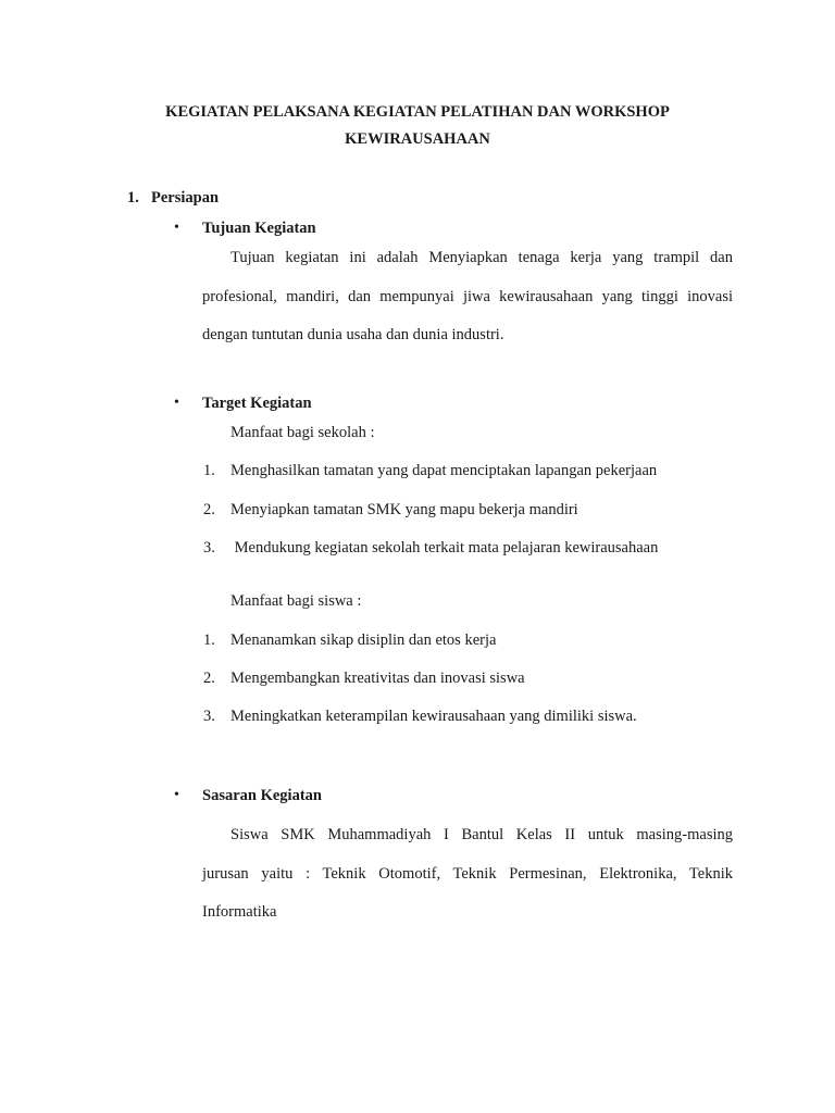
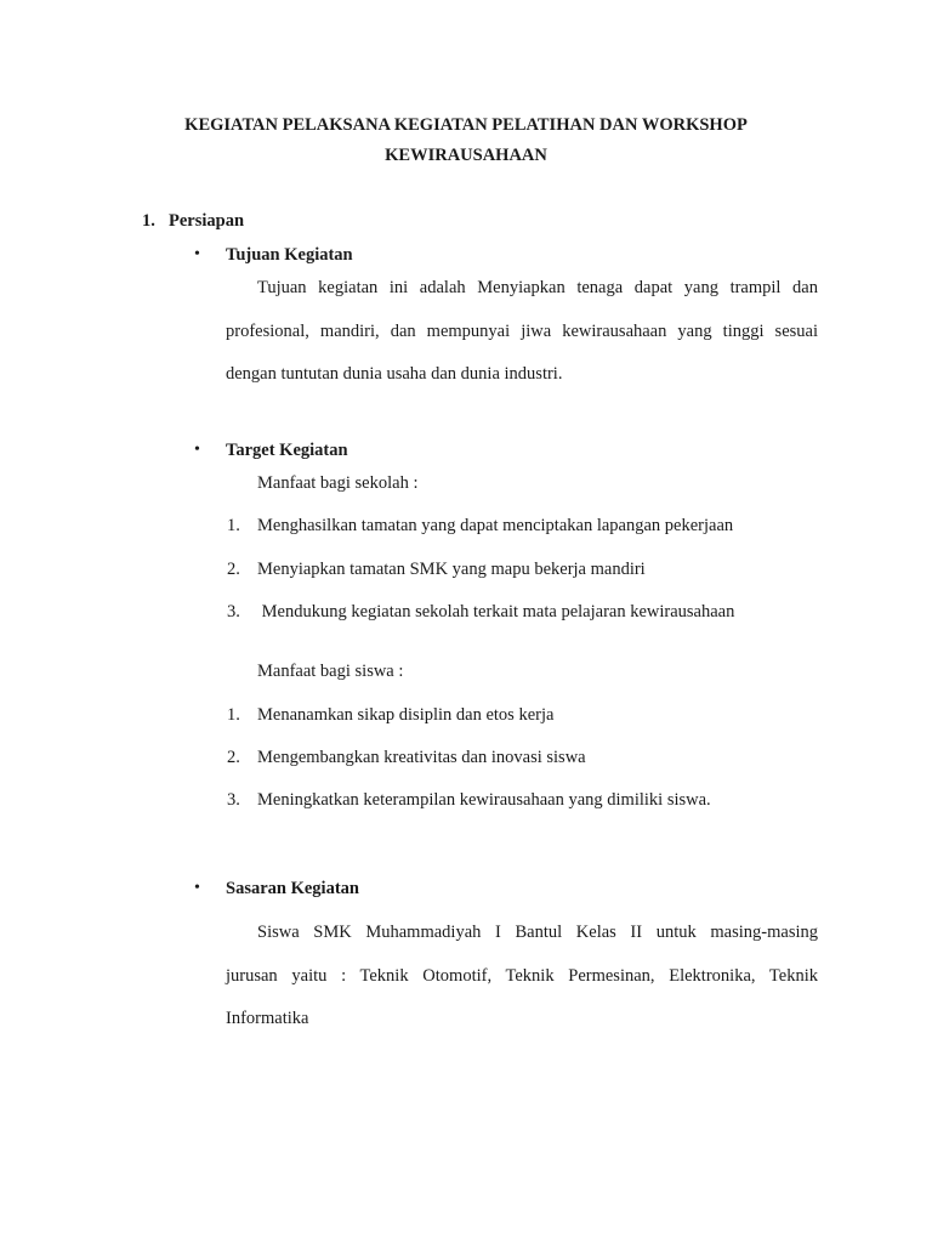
  KEGIATAN PELAKSANA KEGIATAN PELATIHAN DAN WORKSHOP
  KEWIRAUSAHAAN
  1.
  Persiapan
  •
  Tujuan Kegiatan
- Tujuan kegiatan ini adalah Menyiapkan tenaga kerja yang trampil dan
+ Tujuan kegiatan ini adalah Menyiapkan tenaga dapat yang trampil dan
- profesional, mandiri, dan mempunyai jiwa kewirausahaan yang tinggi inovasi
+ profesional, mandiri, dan mempunyai jiwa kewirausahaan yang tinggi sesuai
  dengan tuntutan dunia usaha dan dunia industri.
  •
  Target Kegiatan
  Manfaat bagi sekolah :
  1.
  Menghasilkan tamatan yang dapat menciptakan lapangan pekerjaan
  2.
  Menyiapkan tamatan SMK yang mapu bekerja mandiri
  3.
  Mendukung kegiatan sekolah terkait mata pelajaran kewirausahaan
  Manfaat bagi siswa :
  1.
  Menanamkan sikap disiplin dan etos kerja
  2.
  Mengembangkan kreativitas dan inovasi siswa
  3.
  Meningkatkan keterampilan kewirausahaan yang dimiliki siswa.
  •
  Sasaran Kegiatan
  Siswa SMK Muhammadiyah I Bantul Kelas II untuk masing-masing
  jurusan yaitu : Teknik Otomotif, Teknik Permesinan, Elektronika, Teknik
  Informatika
